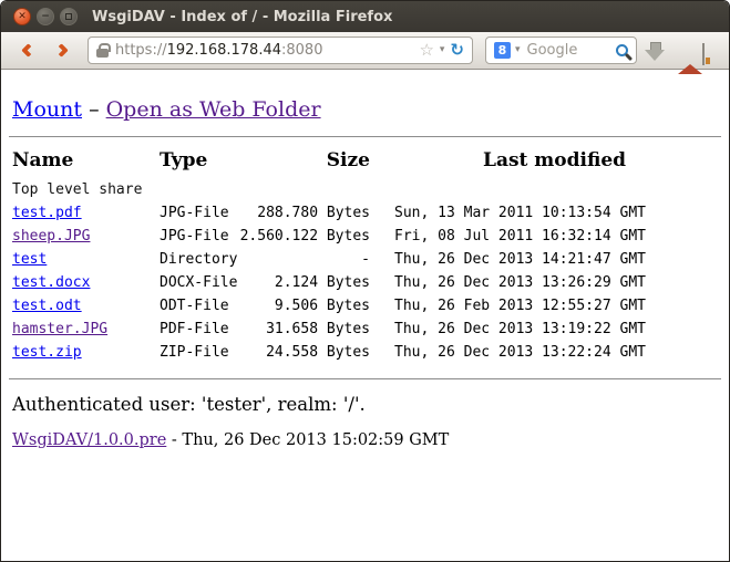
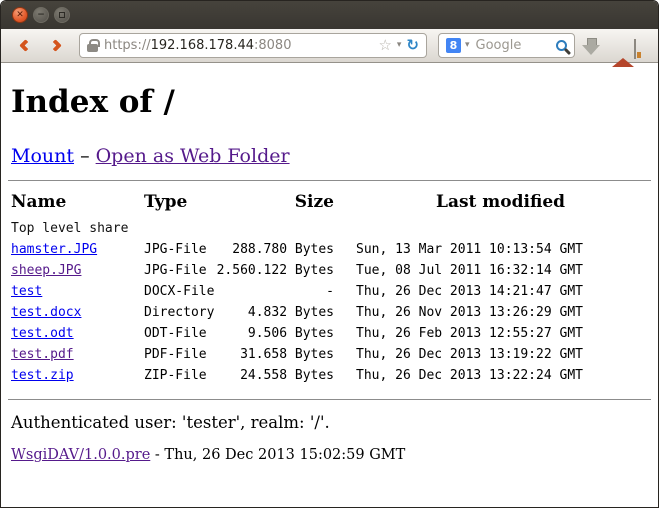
  ✕
  −
- WsgiDAV - Index of / - Mozilla Firefox
  https://192.168.178.44:8080
  ☆
  ▾
  ↻
  8
  ▾
  Google
+ Index of /
  Mount – Open as Web Folder
  Name
  Type
  Size
  Last modified
  Top level share
- test.pdf
+ hamster.JPG
  JPG-File
  288.780 Bytes
  Sun, 13 Mar 2011 10:13:54 GMT
  sheep.JPG
  JPG-File
  2.560.122 Bytes
- Fri, 08 Jul 2011 16:32:14 GMT
+ Tue, 08 Jul 2011 16:32:14 GMT
  test
- Directory
+ DOCX-File
  -
  Thu, 26 Dec 2013 14:21:47 GMT
  test.docx
- DOCX-File
+ Directory
- 2.124 Bytes
+ 4.832 Bytes
- Thu, 26 Dec 2013 13:26:29 GMT
+ Thu, 26 Nov 2013 13:26:29 GMT
  test.odt
  ODT-File
  9.506 Bytes
  Thu, 26 Feb 2013 12:55:27 GMT
- hamster.JPG
+ test.pdf
  PDF-File
  31.658 Bytes
  Thu, 26 Dec 2013 13:19:22 GMT
  test.zip
  ZIP-File
  24.558 Bytes
  Thu, 26 Dec 2013 13:22:24 GMT
  Authenticated user: 'tester', realm: '/'.
  WsgiDAV/1.0.0.pre - Thu, 26 Dec 2013 15:02:59 GMT
